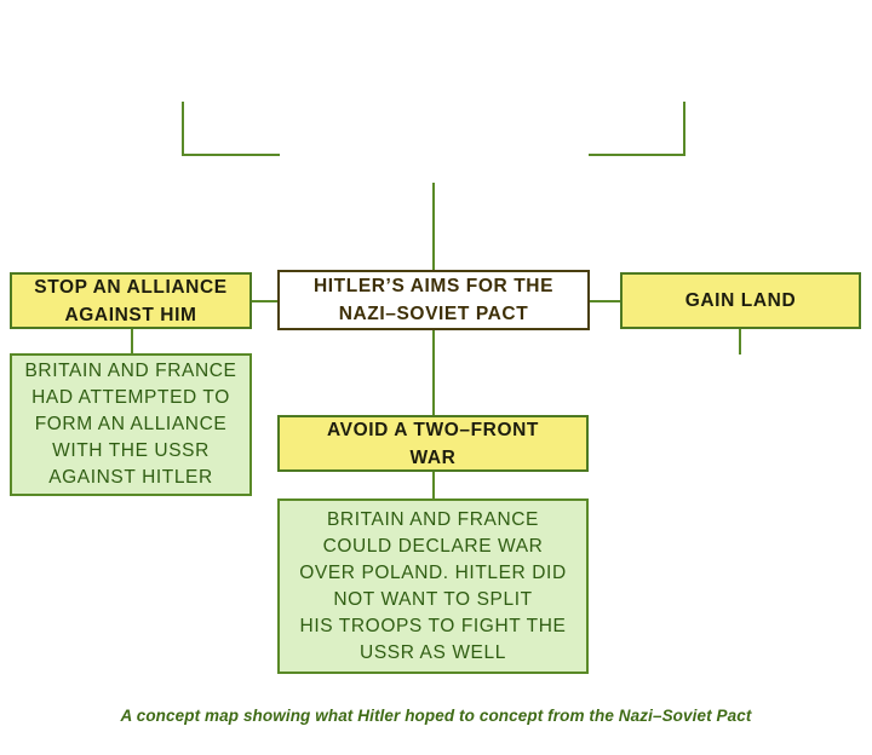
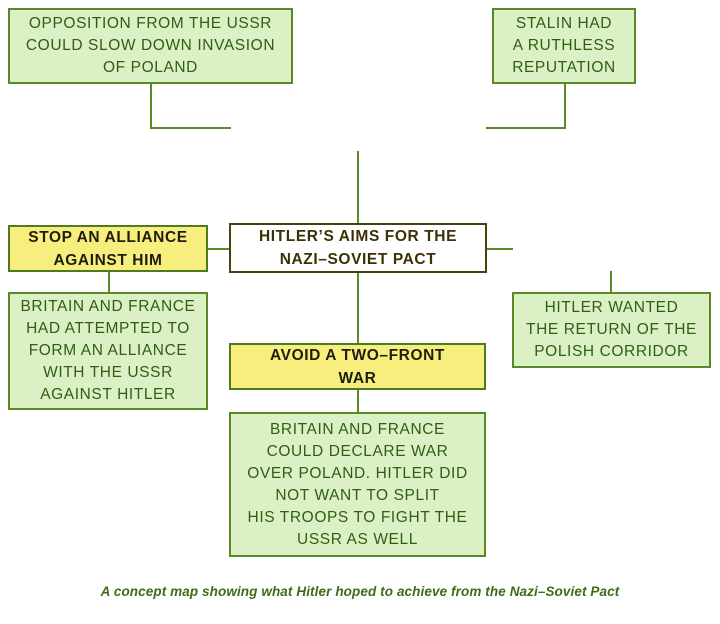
+ OPPOSITION FROM THE USSR
+ COULD SLOW DOWN INVASION
+ OF POLAND
+ STALIN HAD
+ A RUTHLESS
+ REPUTATION
  STOP AN ALLIANCE
  AGAINST HIM
  HITLER’S AIMS FOR THE
  NAZI–SOVIET PACT
- GAIN LAND
  BRITAIN AND FRANCE
  HAD ATTEMPTED TO
  FORM AN ALLIANCE
  WITH THE USSR
  AGAINST HITLER
+ HITLER WANTED
+ THE RETURN OF THE
+ POLISH CORRIDOR
  AVOID A TWO–FRONT
  WAR
  BRITAIN AND FRANCE
  COULD DECLARE WAR
  OVER POLAND. HITLER DID
  NOT WANT TO SPLIT
  HIS TROOPS TO FIGHT THE
  USSR AS WELL
- A concept map showing what Hitler hoped to concept from the Nazi–Soviet Pact
+ A concept map showing what Hitler hoped to achieve from the Nazi–Soviet Pact
